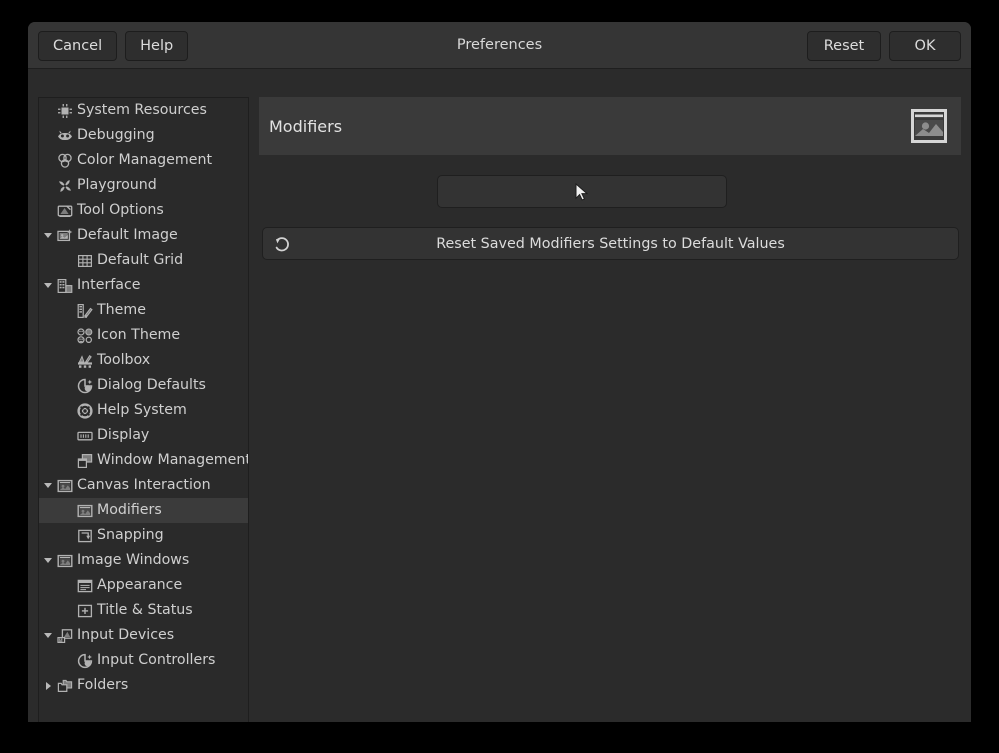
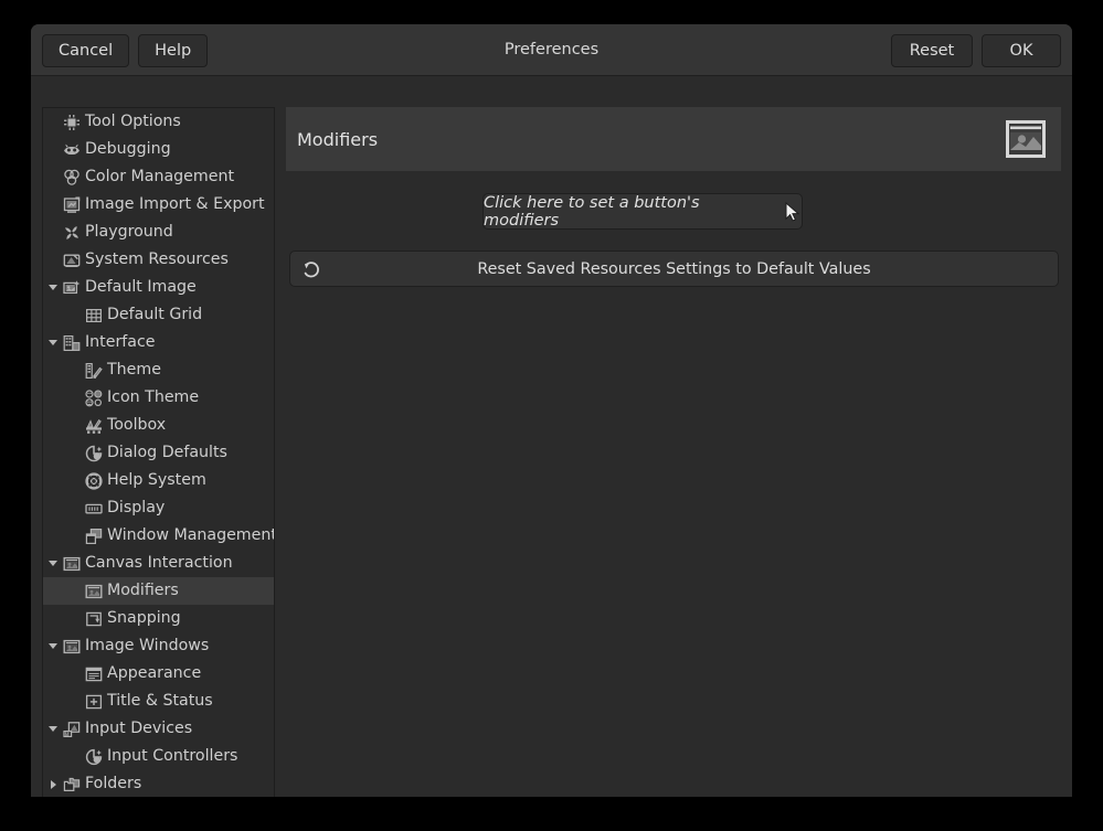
  Preferences
  Cancel
  Help
  Reset
  OK
- System Resources
+ Tool Options
  Debugging
  Color Management
+ Image Import & Export
  Playground
- Tool Options
+ System Resources
  Default Image
  Default Grid
  Interface
  Theme
  Icon Theme
  Toolbox
  Dialog Defaults
  Help System
  Display
  Window Managemen
  Canvas Interaction
  Modifiers
  Snapping
  Image Windows
  Appearance
  Title & Status
  Input Devices
  Input Controllers
  Folders
  Modifiers
+ Click here to set a button's modifiers
- Reset Saved Modifiers Settings to Default Values
+ Reset Saved Resources Settings to Default Values
